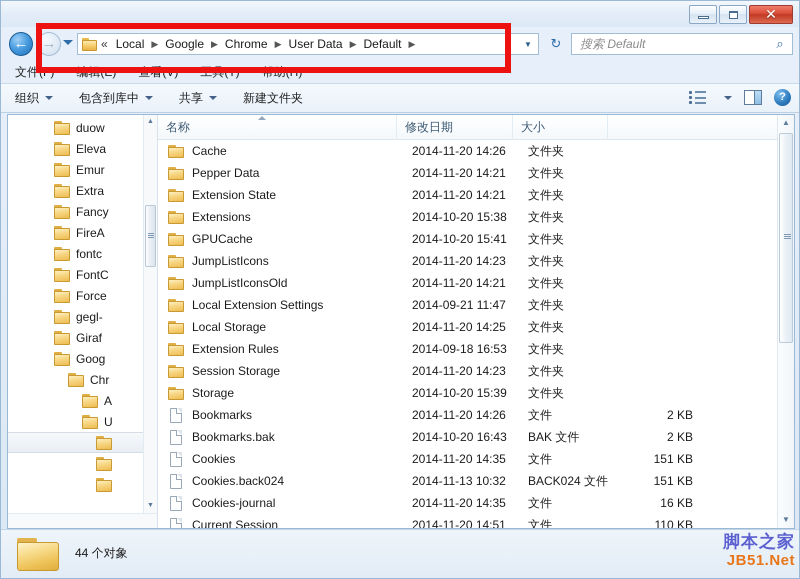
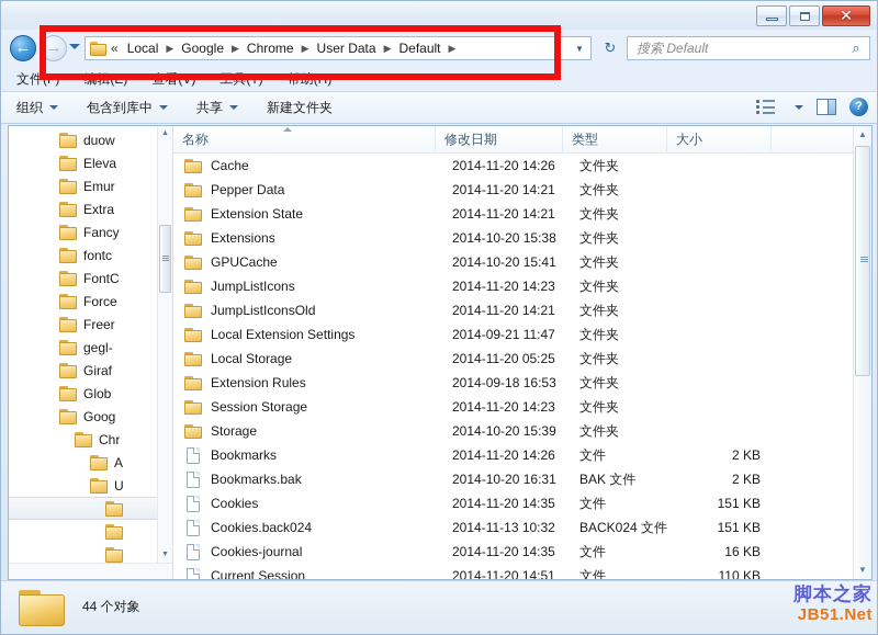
  ✕
  ←
  →
  «
  Local
  ▶
  Google
  ▶
  Chrome
  ▶
  User Data
  ▶
  Default
  ▶
  ▼
  ↻
  搜索 Default
  ⌕
  文件(F)
  编辑(E)
  查看(V)
  工具(T)
  帮助(H)
  组织
  包含到库中
  共享
  新建文件夹
  ?
  duow
  Eleva
  Emur
  Extra
  Fancy
- FireA
  fontc
  FontC
  Force
+ Freer
  gegl-
  Giraf
+ Glob
  Goog
  Chr
  A
  U
  名称
  修改日期
+ 类型
  大小
  Cache
  2014-11-20 14:26
  文件夹
  Pepper Data
  2014-11-20 14:21
  文件夹
  Extension State
  2014-11-20 14:21
  文件夹
  Extensions
  2014-10-20 15:38
  文件夹
  GPUCache
  2014-10-20 15:41
  文件夹
  JumpListIcons
  2014-11-20 14:23
  文件夹
  JumpListIconsOld
  2014-11-20 14:21
  文件夹
  Local Extension Settings
  2014-09-21 11:47
  文件夹
  Local Storage
- 2014-11-20 14:25
+ 2014-11-20 05:25
  文件夹
  Extension Rules
  2014-09-18 16:53
  文件夹
  Session Storage
  2014-11-20 14:23
  文件夹
  Storage
  2014-10-20 15:39
  文件夹
  Bookmarks
  2014-11-20 14:26
  文件
  2 KB
  Bookmarks.bak
- 2014-10-20 16:43
+ 2014-10-20 16:31
  BAK 文件
  2 KB
  Cookies
  2014-11-20 14:35
  文件
  151 KB
  Cookies.back024
  2014-11-13 10:32
  BACK024 文件
  151 KB
  Cookies-journal
  2014-11-20 14:35
  文件
  16 KB
  Current Session
  2014-11-20 14:51
  文件
  110 KB
  ▲
  ▼
  44 个对象
  脚本之家
  JB51.Net
